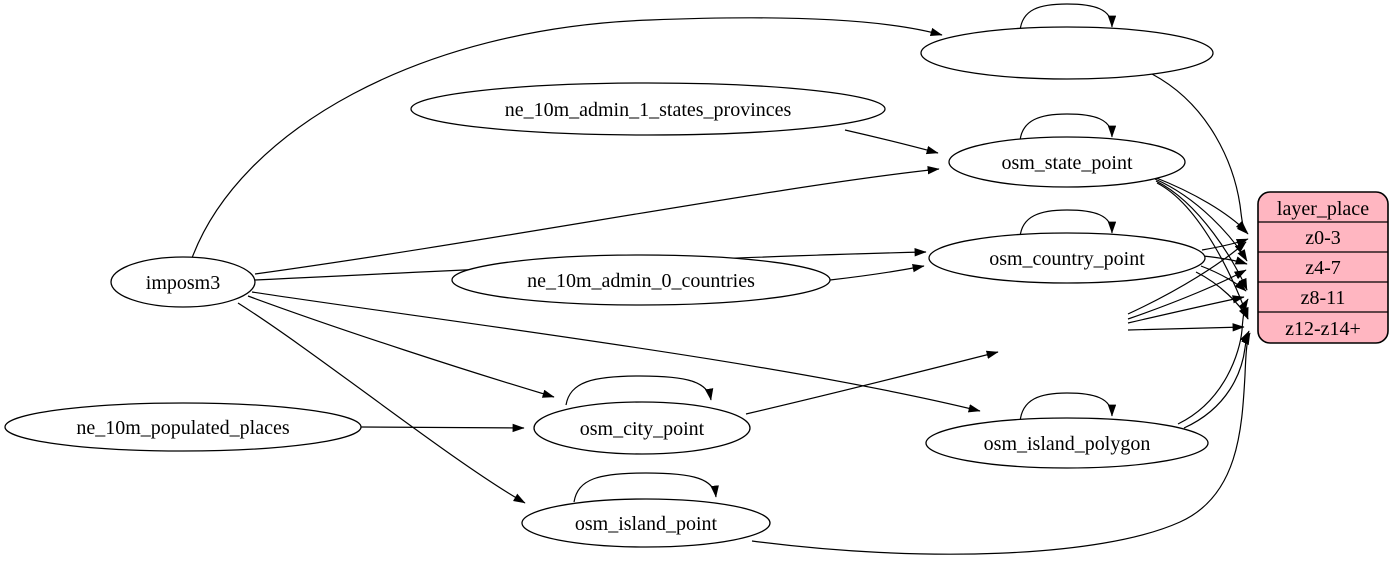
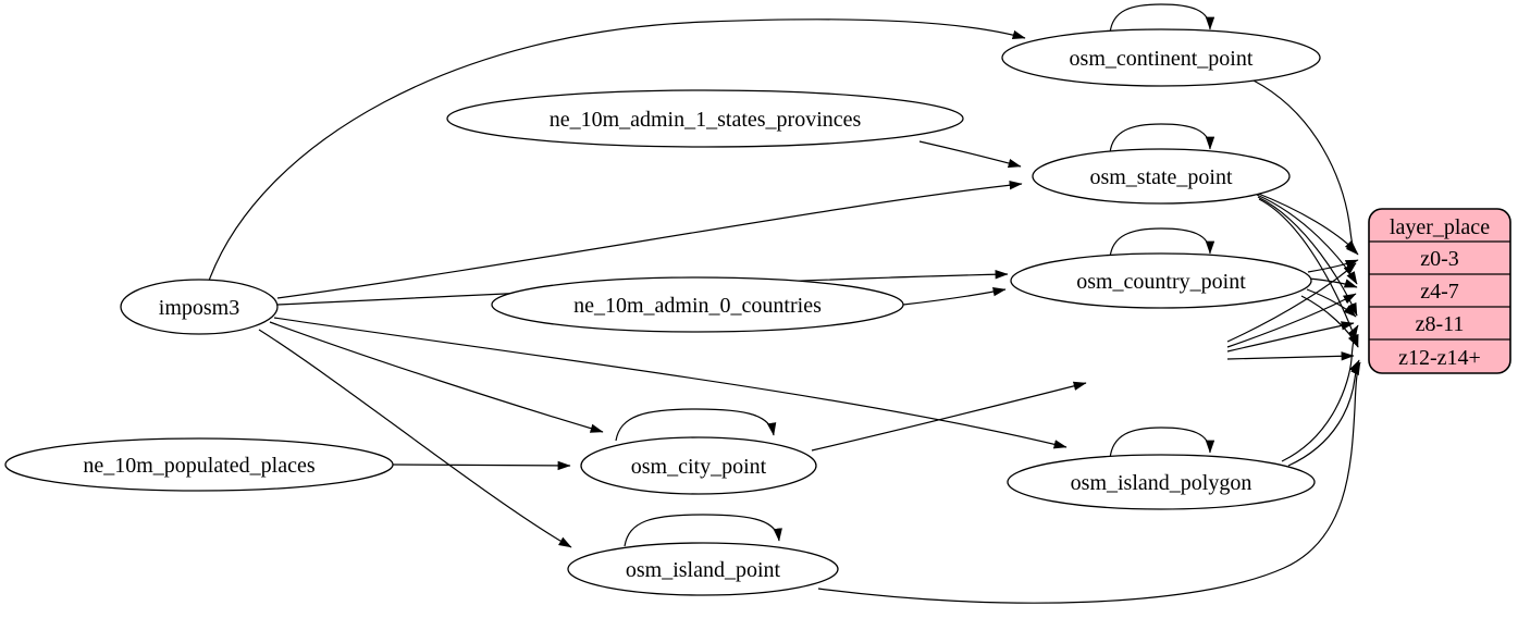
  imposm3
  ne_10m_populated_places
  ne_10m_admin_1_states_provinces
  ne_10m_admin_0_countries
+ osm_continent_point
  osm_state_point
  osm_country_point
  osm_city_point
  osm_island_polygon
  osm_island_point
  layer_place
  z0-3
  z4-7
  z8-11
  z12-z14+
